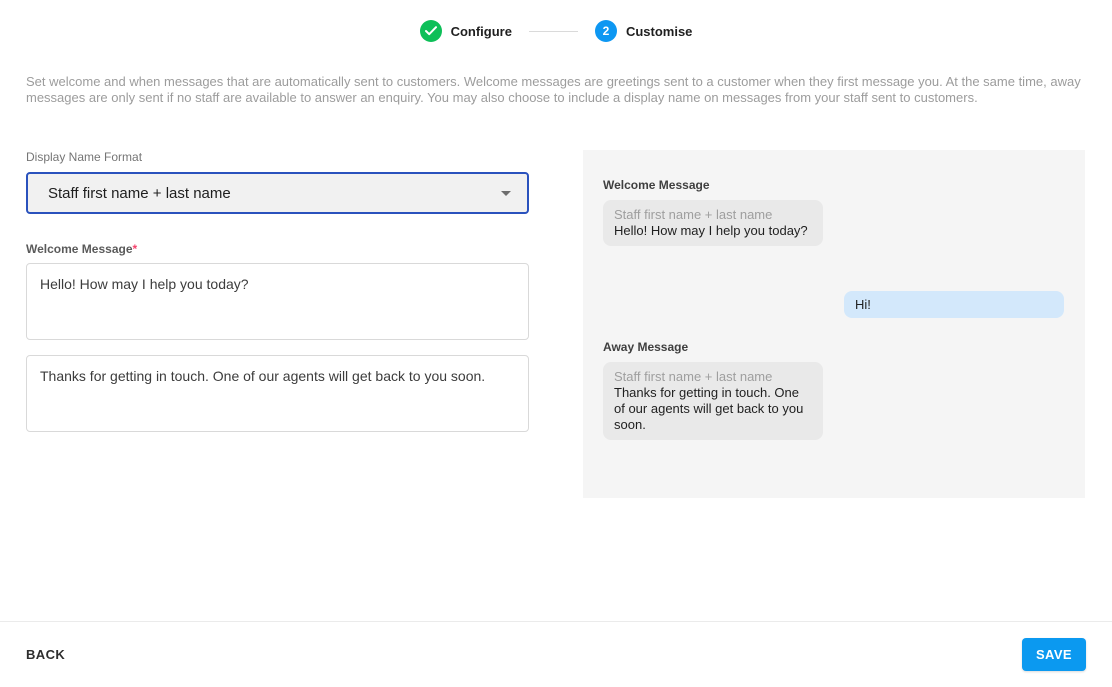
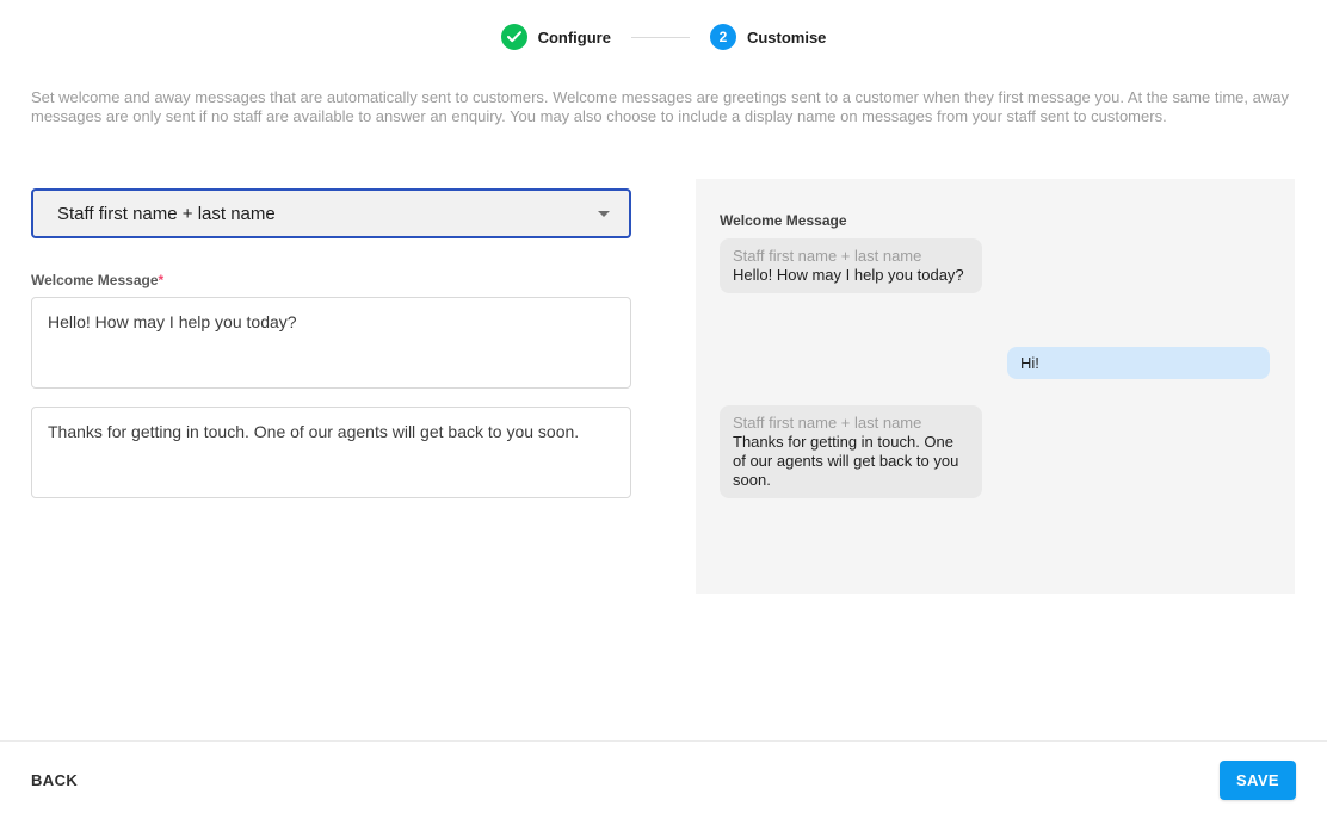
  Configure
  2
  Customise
- Set welcome and when messages that are automatically sent to customers. Welcome messages are greetings sent to a customer when they first message you. At the same time, away messages are only sent if no staff are available to answer an enquiry. You may also choose to include a display name on messages from your staff sent to customers.
+ Set welcome and away messages that are automatically sent to customers. Welcome messages are greetings sent to a customer when they first message you. At the same time, away messages are only sent if no staff are available to answer an enquiry. You may also choose to include a display name on messages from your staff sent to customers.
- Display Name Format
  Staff first name + last name
  Welcome Message*
  Hello! How may I help you today?
  Thanks for getting in touch. One of our agents will get back to you soon.
  Welcome Message
  Staff first name + last name
  Hello! How may I help you today?
  Hi!
- Away Message
  Staff first name + last name
  Thanks for getting in touch. One of our agents will get back to you soon.
  BACK
  SAVE
